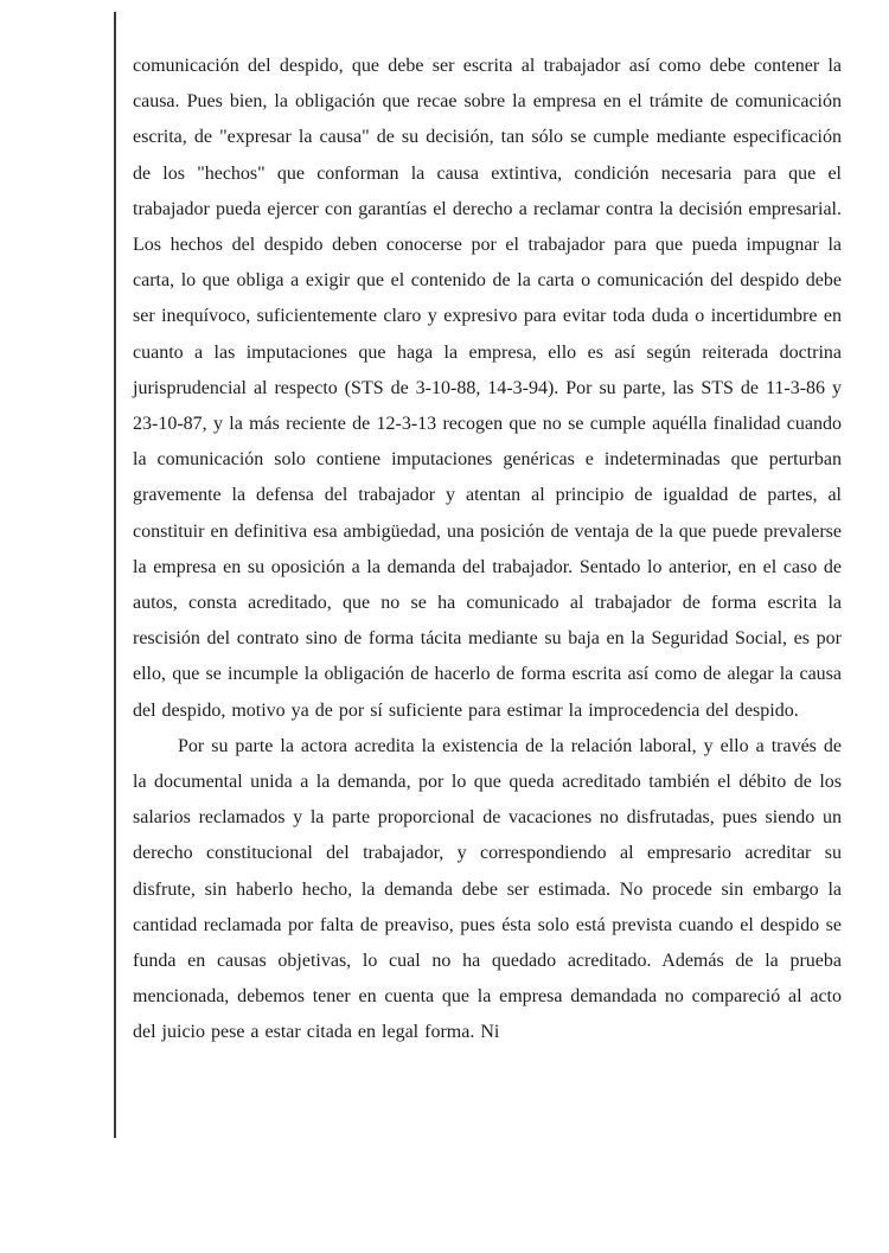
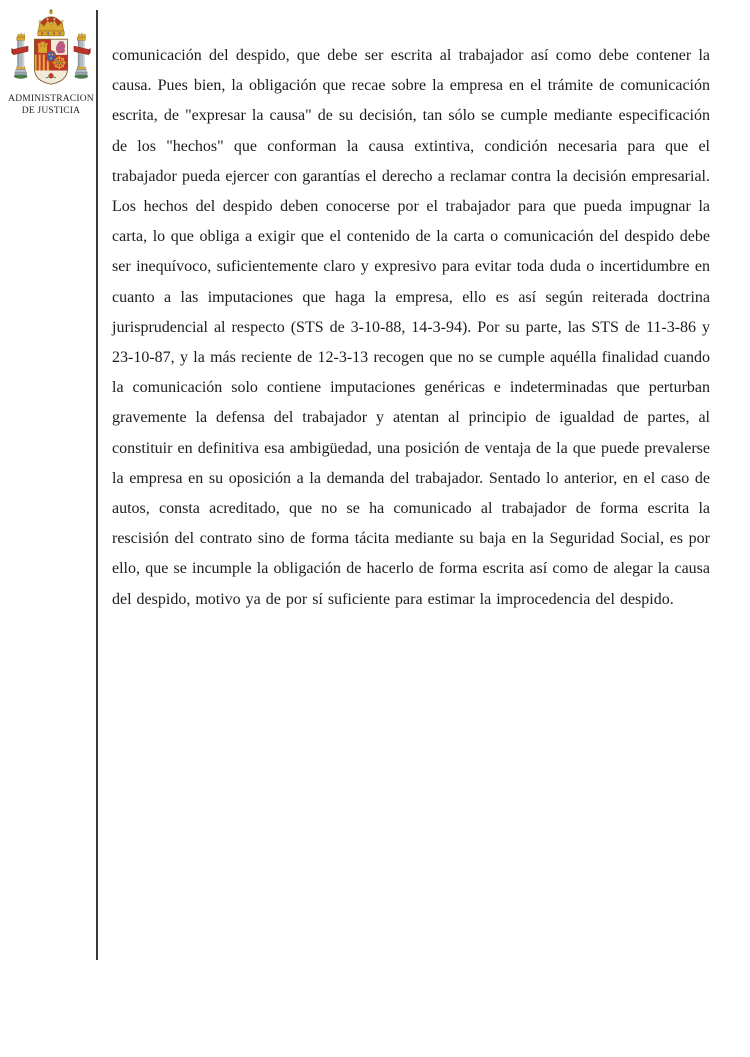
+ ADMINISTRACION
+ DE JUSTICIA
  comunicación del despido, que debe ser escrita al trabajador así como debe contener la causa. Pues bien, la obligación que recae sobre la empresa en el trámite de comunicación escrita, de "expresar la causa" de su decisión, tan sólo se cumple mediante especificación de los "hechos" que conforman la causa extintiva, condición necesaria para que el trabajador pueda ejercer con garantías el derecho a reclamar contra la decisión empresarial. Los hechos del despido deben conocerse por el trabajador para que pueda impugnar la carta, lo que obliga a exigir que el contenido de la carta o comunicación del despido debe ser inequívoco, suficientemente claro y expresivo para evitar toda duda o incertidumbre en cuanto a las imputaciones que haga la empresa, ello es así según reiterada doctrina jurisprudencial al respecto (STS de 3-10-88, 14-3-94). Por su parte, las STS de 11-3-86 y 23-10-87, y la más reciente de 12-3-13 recogen que no se cumple aquélla finalidad cuando la comunicación solo contiene imputaciones genéricas e indeterminadas que perturban gravemente la defensa del trabajador y atentan al principio de igualdad de partes, al constituir en definitiva esa ambigüedad, una posición de ventaja de la que puede prevalerse la empresa en su oposición a la demanda del trabajador. Sentado lo anterior, en el caso de autos, consta acreditado, que no se ha comunicado al trabajador de forma escrita la rescisión del contrato sino de forma tácita mediante su baja en la Seguridad Social, es por ello, que se incumple la obligación de hacerlo de forma escrita así como de alegar la causa del despido, motivo ya de por sí suficiente para estimar la improcedencia del despido.
- Por su parte la actora acredita la existencia de la relación laboral, y ello a través de la documental unida a la demanda, por lo que queda acreditado también el débito de los salarios reclamados y la parte proporcional de vacaciones no disfrutadas, pues siendo un derecho constitucional del trabajador, y correspondiendo al empresario acreditar su disfrute, sin haberlo hecho, la demanda debe ser estimada. No procede sin embargo la cantidad reclamada por falta de preaviso, pues ésta solo está prevista cuando el despido se funda en causas objetivas, lo cual no ha quedado acreditado. Además de la prueba mencionada, debemos tener en cuenta que la empresa demandada no compareció al acto del juicio pese a estar citada en legal forma. Ni
